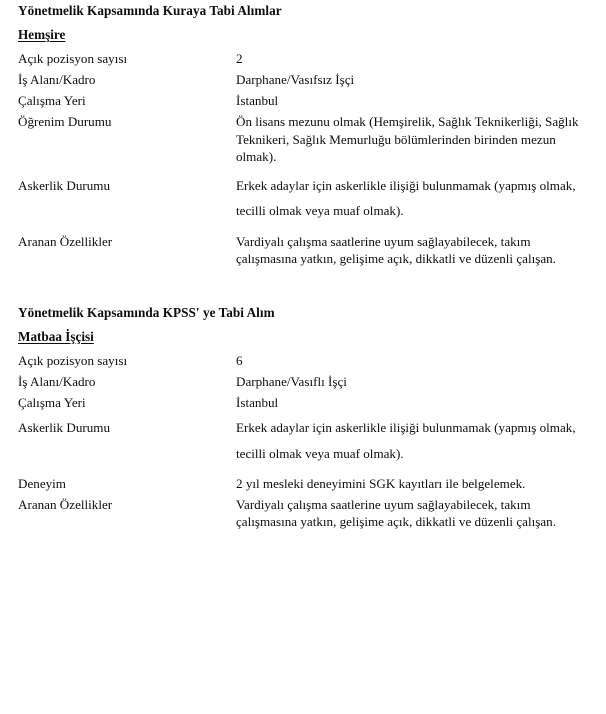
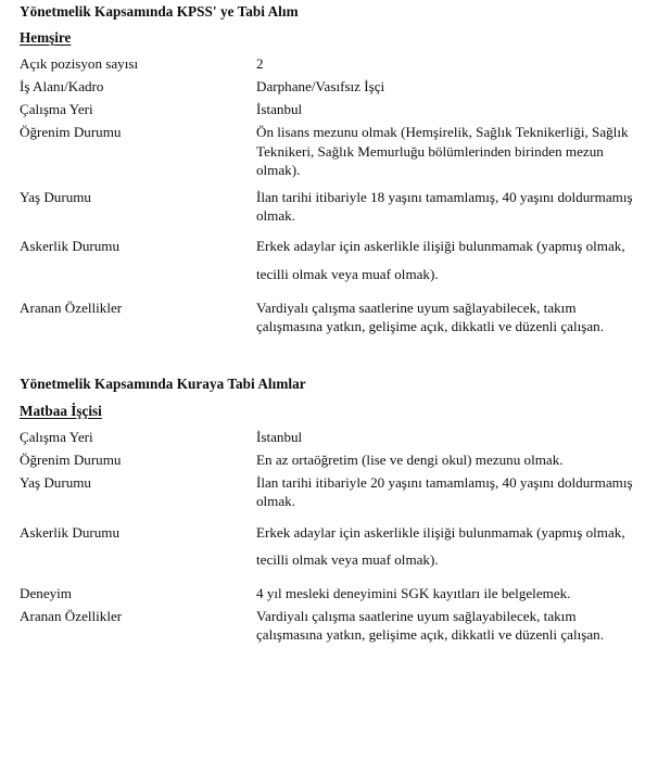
- Yönetmelik Kapsamında Kuraya Tabi Alımlar
+ Yönetmelik Kapsamında KPSS' ye Tabi Alım
  Hemşire
  Açık pozisyon sayısı	2
  İş Alanı/Kadro	Darphane/Vasıfsız İşçi
  Çalışma Yeri	İstanbul
  Öğrenim Durumu	Ön lisans mezunu olmak (Hemşirelik, Sağlık Teknikerliği, Sağlık Teknikeri, Sağlık Memurluğu bölümlerinden birinden mezun olmak).
+ Yaş Durumu	İlan tarihi itibariyle 18 yaşını tamamlamış, 40 yaşını doldurmamış olmak.
  Askerlik Durumu	Erkek adaylar için askerlikle ilişiği bulunmamak (yapmış olmak, tecilli olmak veya muaf olmak).
  Aranan Özellikler	Vardiyalı çalışma saatlerine uyum sağlayabilecek, takım çalışmasına yatkın, gelişime açık, dikkatli ve düzenli çalışan.
- Yönetmelik Kapsamında KPSS' ye Tabi Alım
+ Yönetmelik Kapsamında Kuraya Tabi Alımlar
  Matbaa İşçisi
- Açık pozisyon sayısı	6
- İş Alanı/Kadro	Darphane/Vasıflı İşçi
  Çalışma Yeri	İstanbul
+ Öğrenim Durumu	En az ortaöğretim (lise ve dengi okul) mezunu olmak.
+ Yaş Durumu	İlan tarihi itibariyle 20 yaşını tamamlamış, 40 yaşını doldurmamış olmak.
  Askerlik Durumu	Erkek adaylar için askerlikle ilişiği bulunmamak (yapmış olmak, tecilli olmak veya muaf olmak).
- Deneyim	2 yıl mesleki deneyimini SGK kayıtları ile belgelemek.
+ Deneyim	4 yıl mesleki deneyimini SGK kayıtları ile belgelemek.
  Aranan Özellikler	Vardiyalı çalışma saatlerine uyum sağlayabilecek, takım çalışmasına yatkın, gelişime açık, dikkatli ve düzenli çalışan.
